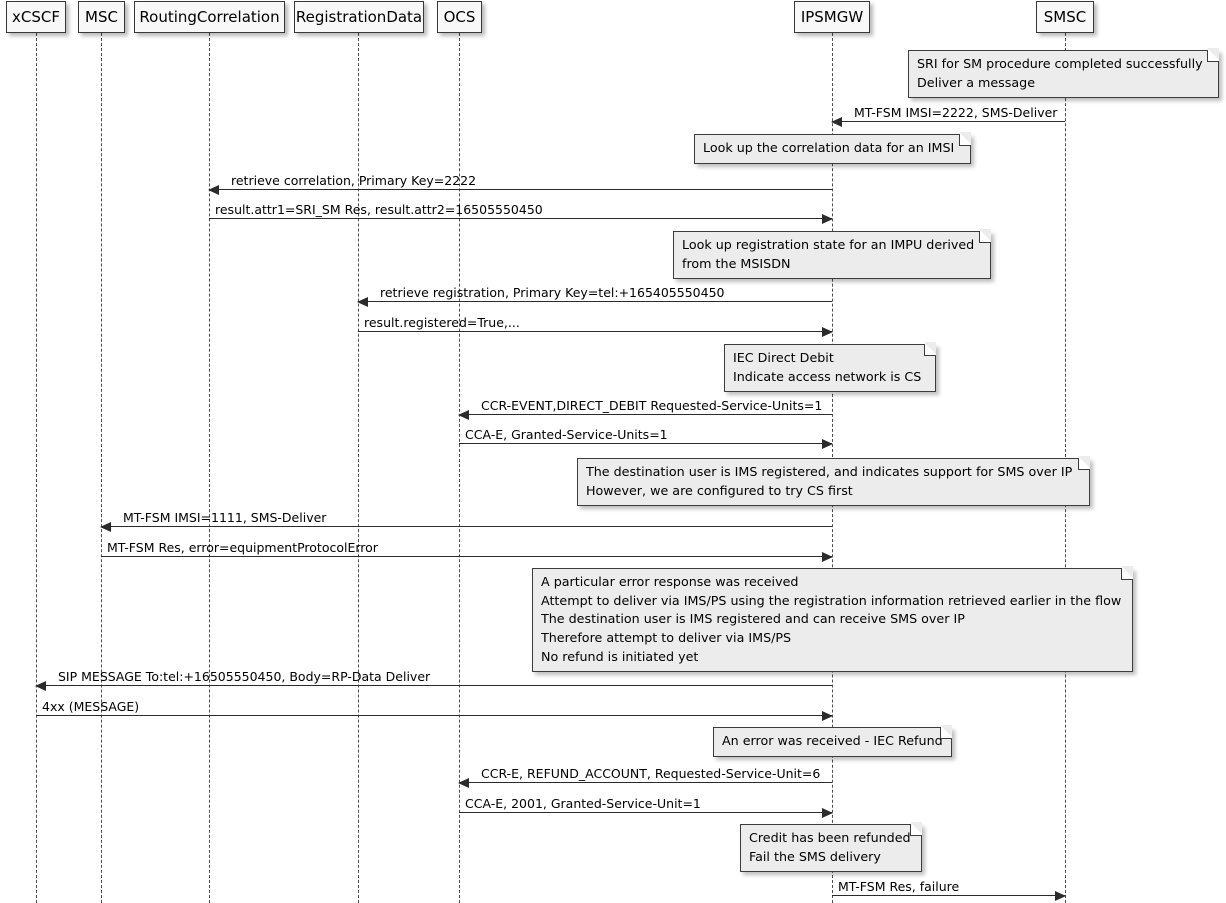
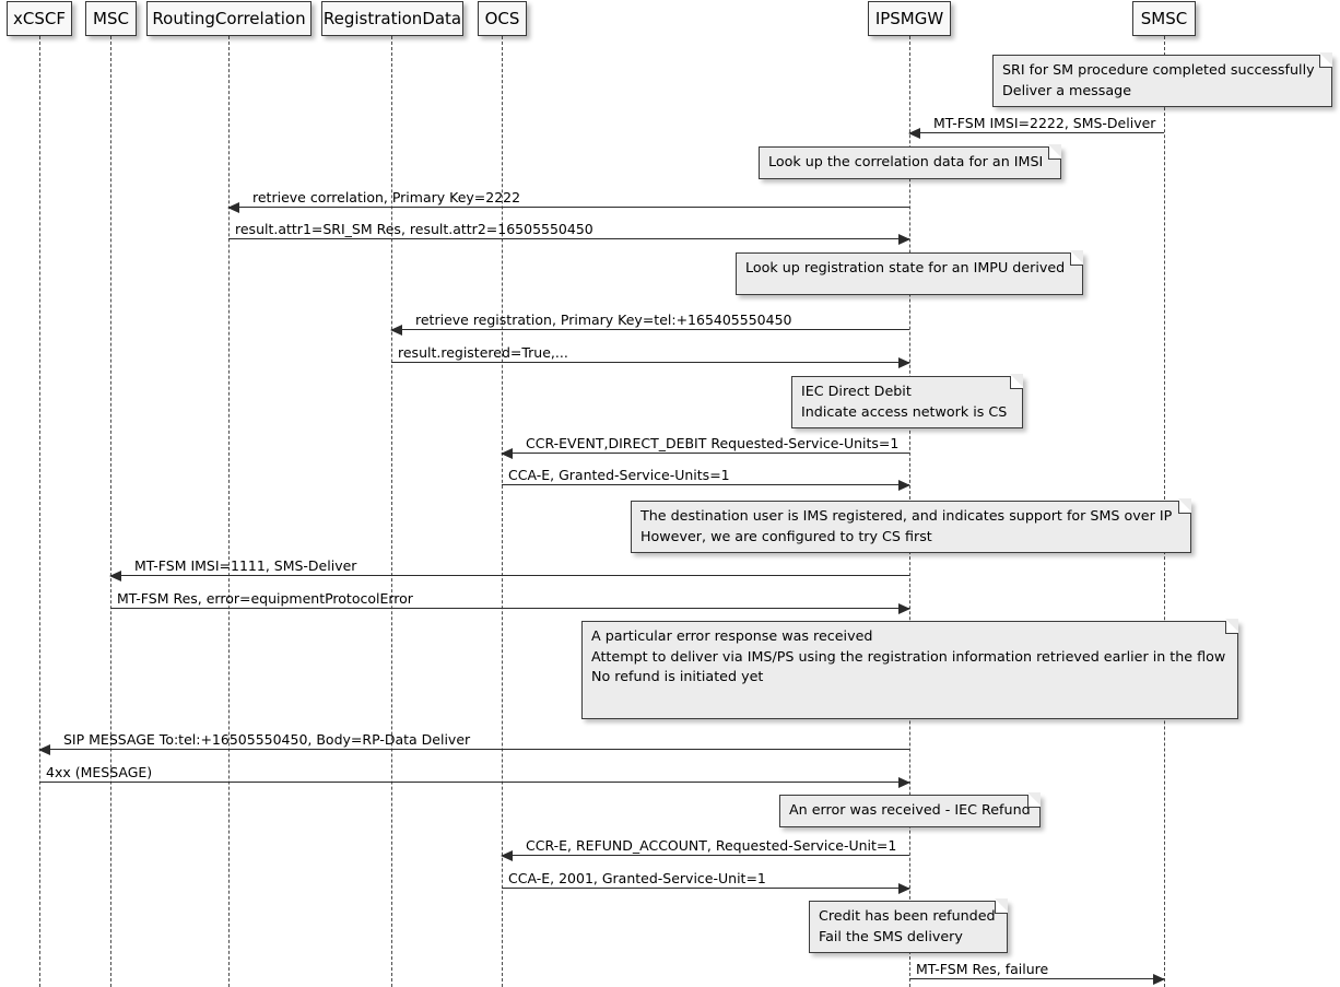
  MT-FSM IMSI=2222, SMS-Deliver
  retrieve correlation, Primary Key=2222
  result.attr1=SRI_SM Res, result.attr2=16505550450
  retrieve registration, Primary Key=tel:+165405550450
  result.registered=True,...
  CCR-EVENT,DIRECT_DEBIT Requested-Service-Units=1
  CCA-E, Granted-Service-Units=1
  MT-FSM IMSI=1111, SMS-Deliver
  MT-FSM Res, error=equipmentProtocolError
  SIP MESSAGE To:tel:+16505550450, Body=RP-Data Deliver
  4xx (MESSAGE)
- CCR-E, REFUND_ACCOUNT, Requested-Service-Unit=6
+ CCR-E, REFUND_ACCOUNT, Requested-Service-Unit=1
  CCA-E, 2001, Granted-Service-Unit=1
  MT-FSM Res, failure
  SRI for SM procedure completed successfully
  Deliver a message
  Look up the correlation data for an IMSI
  Look up registration state for an IMPU derived
- from the MSISDN
  IEC Direct Debit
  Indicate access network is CS
  The destination user is IMS registered, and indicates support for SMS over IP
  However, we are configured to try CS first
  A particular error response was received
  Attempt to deliver via IMS/PS using the registration information retrieved earlier in the flow
- The destination user is IMS registered and can receive SMS over IP
- Therefore attempt to deliver via IMS/PS
  No refund is initiated yet
  An error was received - IEC Refund
  Credit has been refunded
  Fail the SMS delivery
  xCSCF
  MSC
  RoutingCorrelation
  RegistrationData
  OCS
  IPSMGW
  SMSC
